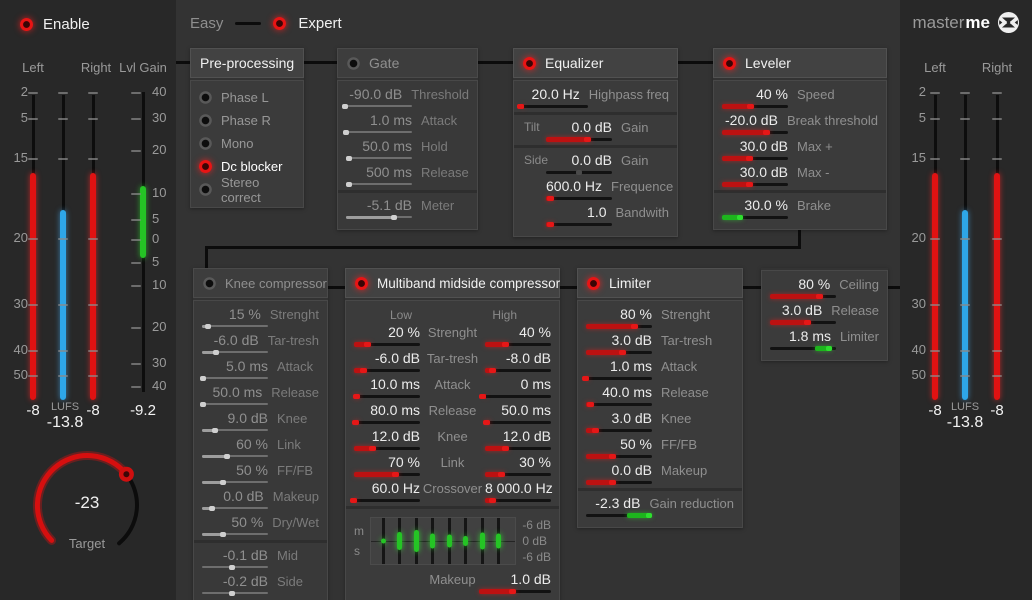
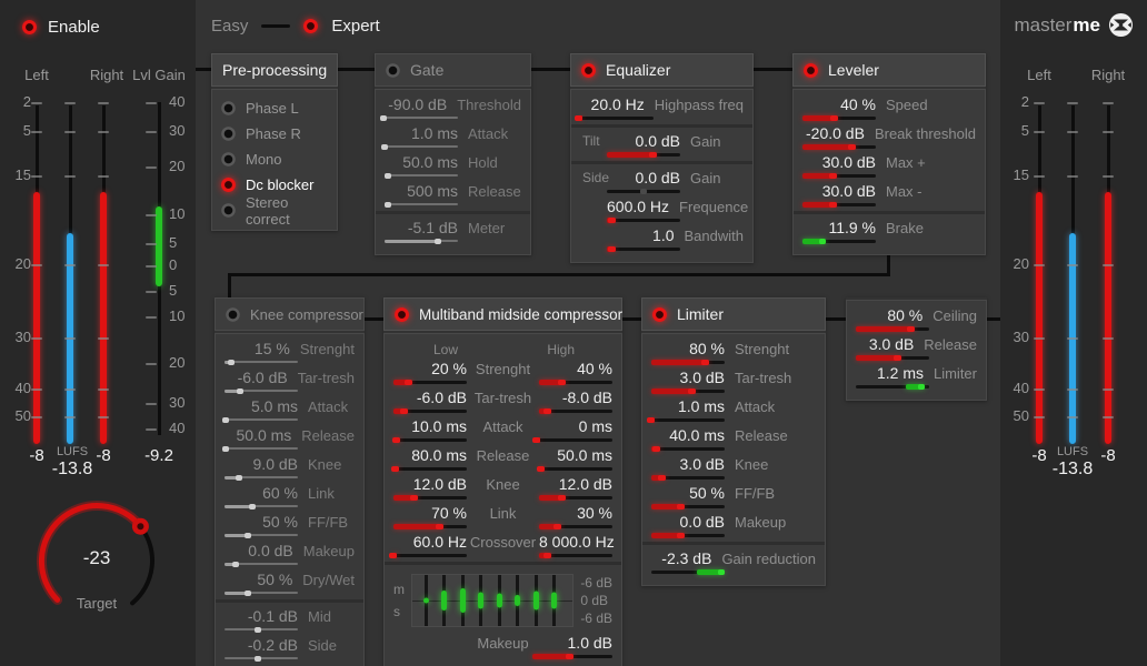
  Enable
  Left
  Right
  Lvl Gain
  -8
  LUFS
  -13.8
  -8
  -9.2
  -23
  Target
  2
  5
  15
  20
  30
  40
  50
  40
  30
  20
  10
  5
  0
  5
  10
  20
  30
  40
  Left
  Right
  -8
  LUFS
  -13.8
  -8
  master
  me
  2
  5
  15
  20
  30
  40
  50
  Easy
  Expert
  Pre-processing
  Phase L
  Phase R
  Mono
  Dc blocker
  Stereo correct
  Gate
  -90.0 dB
  Threshold
  1.0 ms
  Attack
  50.0 ms
  Hold
  500 ms
  Release
  -5.1 dB
  Meter
  Equalizer
  20.0 Hz
  Highpass freq
  Tilt
  0.0 dB
  Gain
  Side
  0.0 dB
  Gain
  600.0 Hz
  Frequence
  1.0
  Bandwith
  Leveler
  40 %
  Speed
  -20.0 dB
  Break threshold
  30.0 dB
  Max +
  30.0 dB
  Max -
- 30.0 %
+ 11.9 %
  Brake
  Knee compressor
  15 %
  Strenght
  -6.0 dB
  Tar-tresh
  5.0 ms
  Attack
  50.0 ms
  Release
  9.0 dB
  Knee
  60 %
  Link
  50 %
  FF/FB
  0.0 dB
  Makeup
  50 %
  Dry/Wet
  -0.1 dB
  Mid
  -0.2 dB
  Side
  Multiband midside compressor
  Low
  High
  20 %
  Strenght
  40 %
  -6.0 dB
  Tar-tresh
  -8.0 dB
  10.0 ms
  Attack
  0 ms
  80.0 ms
  Release
  50.0 ms
  12.0 dB
  Knee
  12.0 dB
  70 %
  Link
  30 %
  60.0 Hz
  Crossover
  8 000.0 Hz
  m
  s
  -6 dB
  0 dB
  -6 dB
  Makeup
  1.0 dB
  Limiter
  80 %
  Strenght
  3.0 dB
  Tar-tresh
  1.0 ms
  Attack
  40.0 ms
  Release
  3.0 dB
  Knee
  50 %
  FF/FB
  0.0 dB
  Makeup
  -2.3 dB
  Gain reduction
  80 %
  Ceiling
  3.0 dB
  Release
- 1.8 ms
+ 1.2 ms
  Limiter
